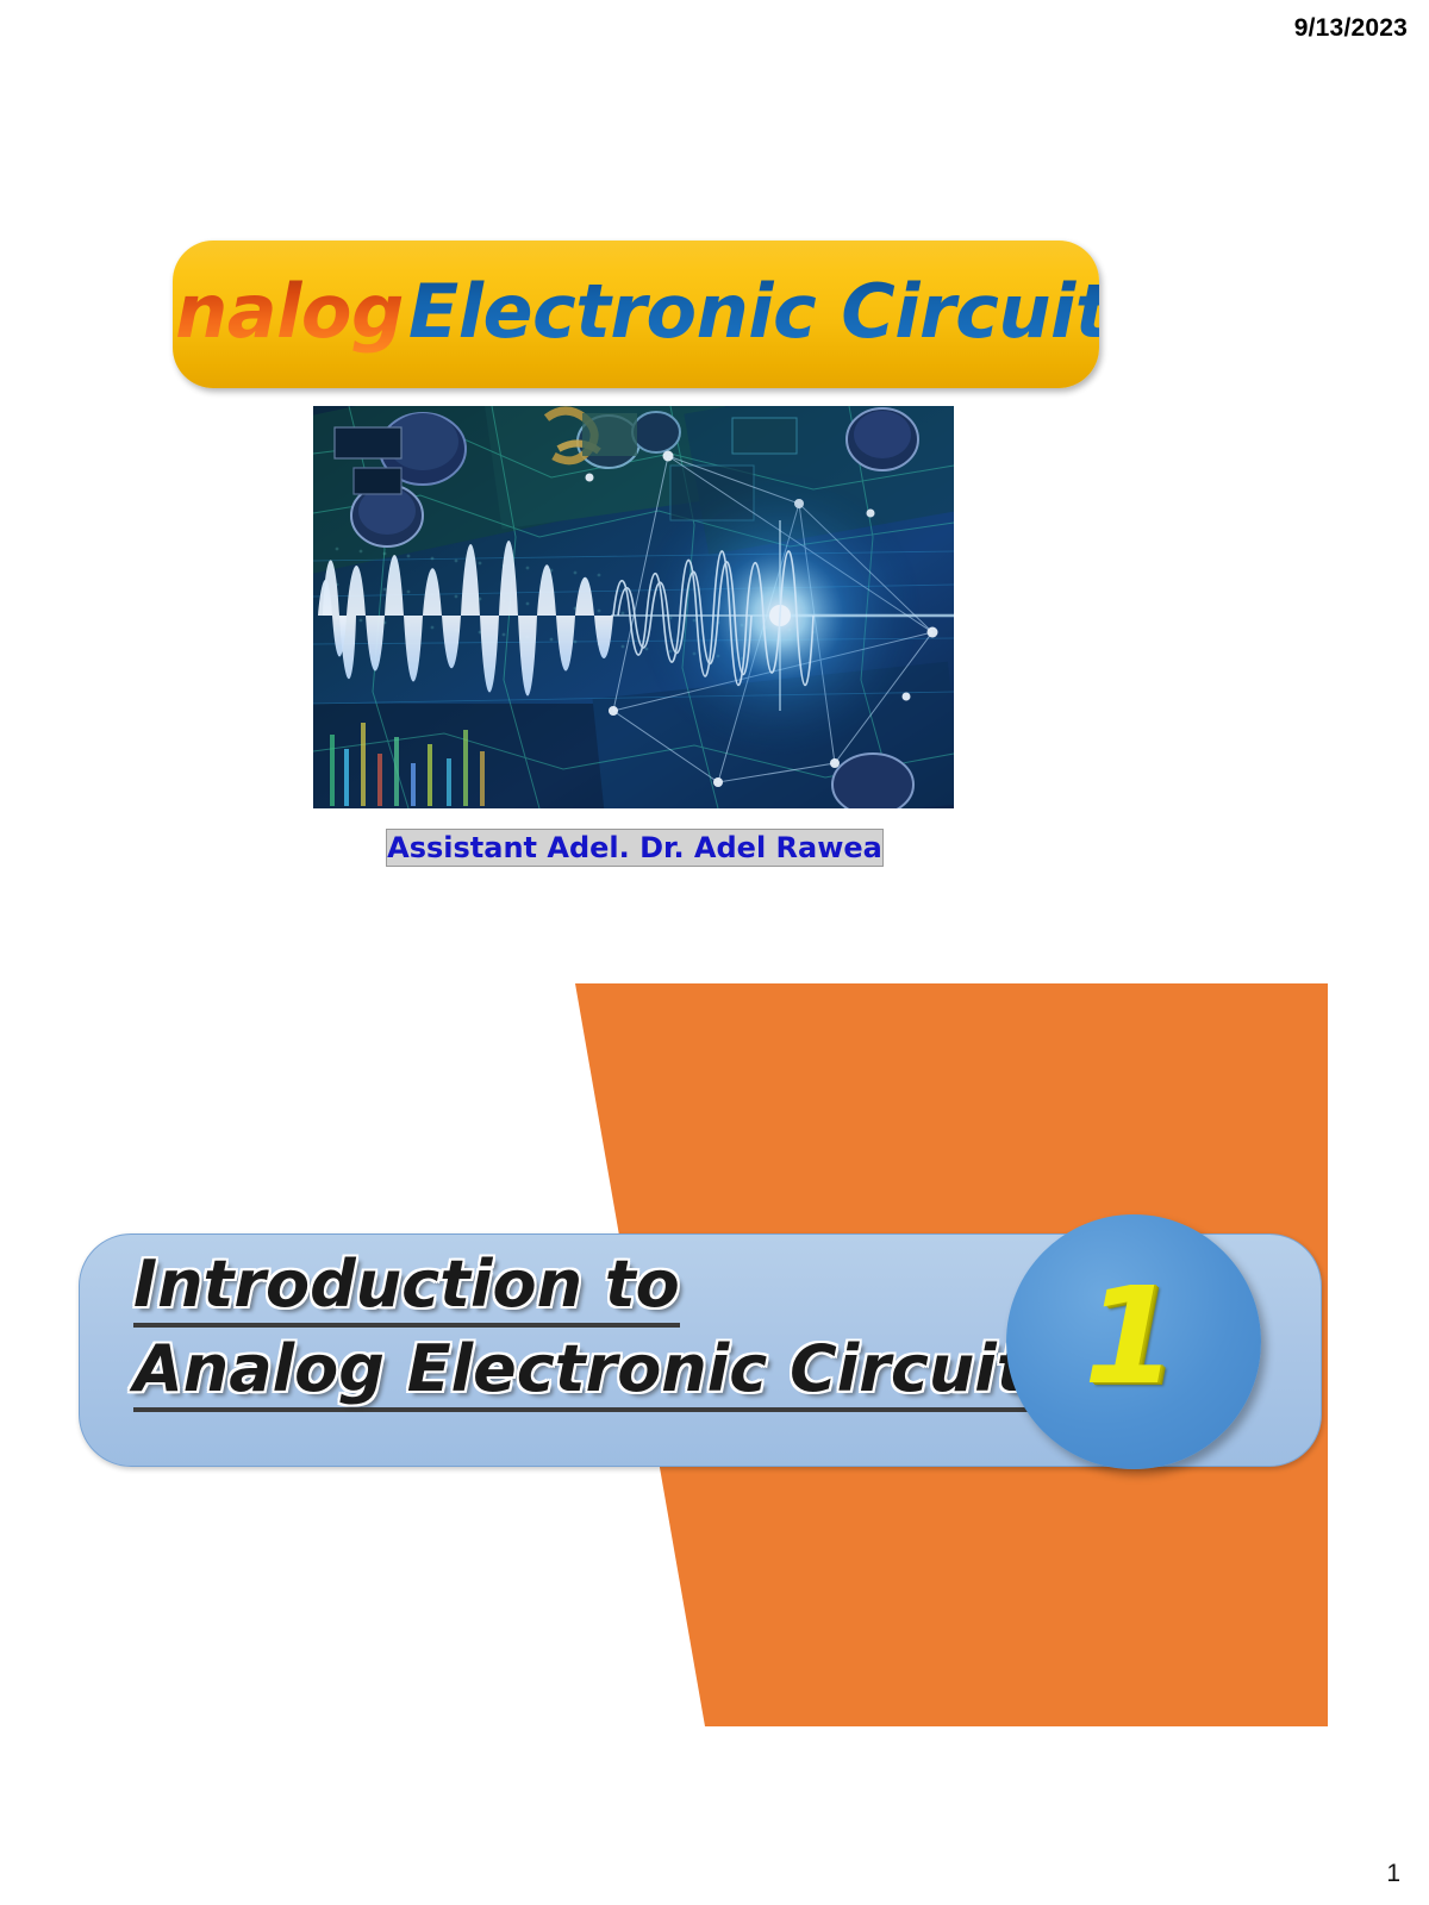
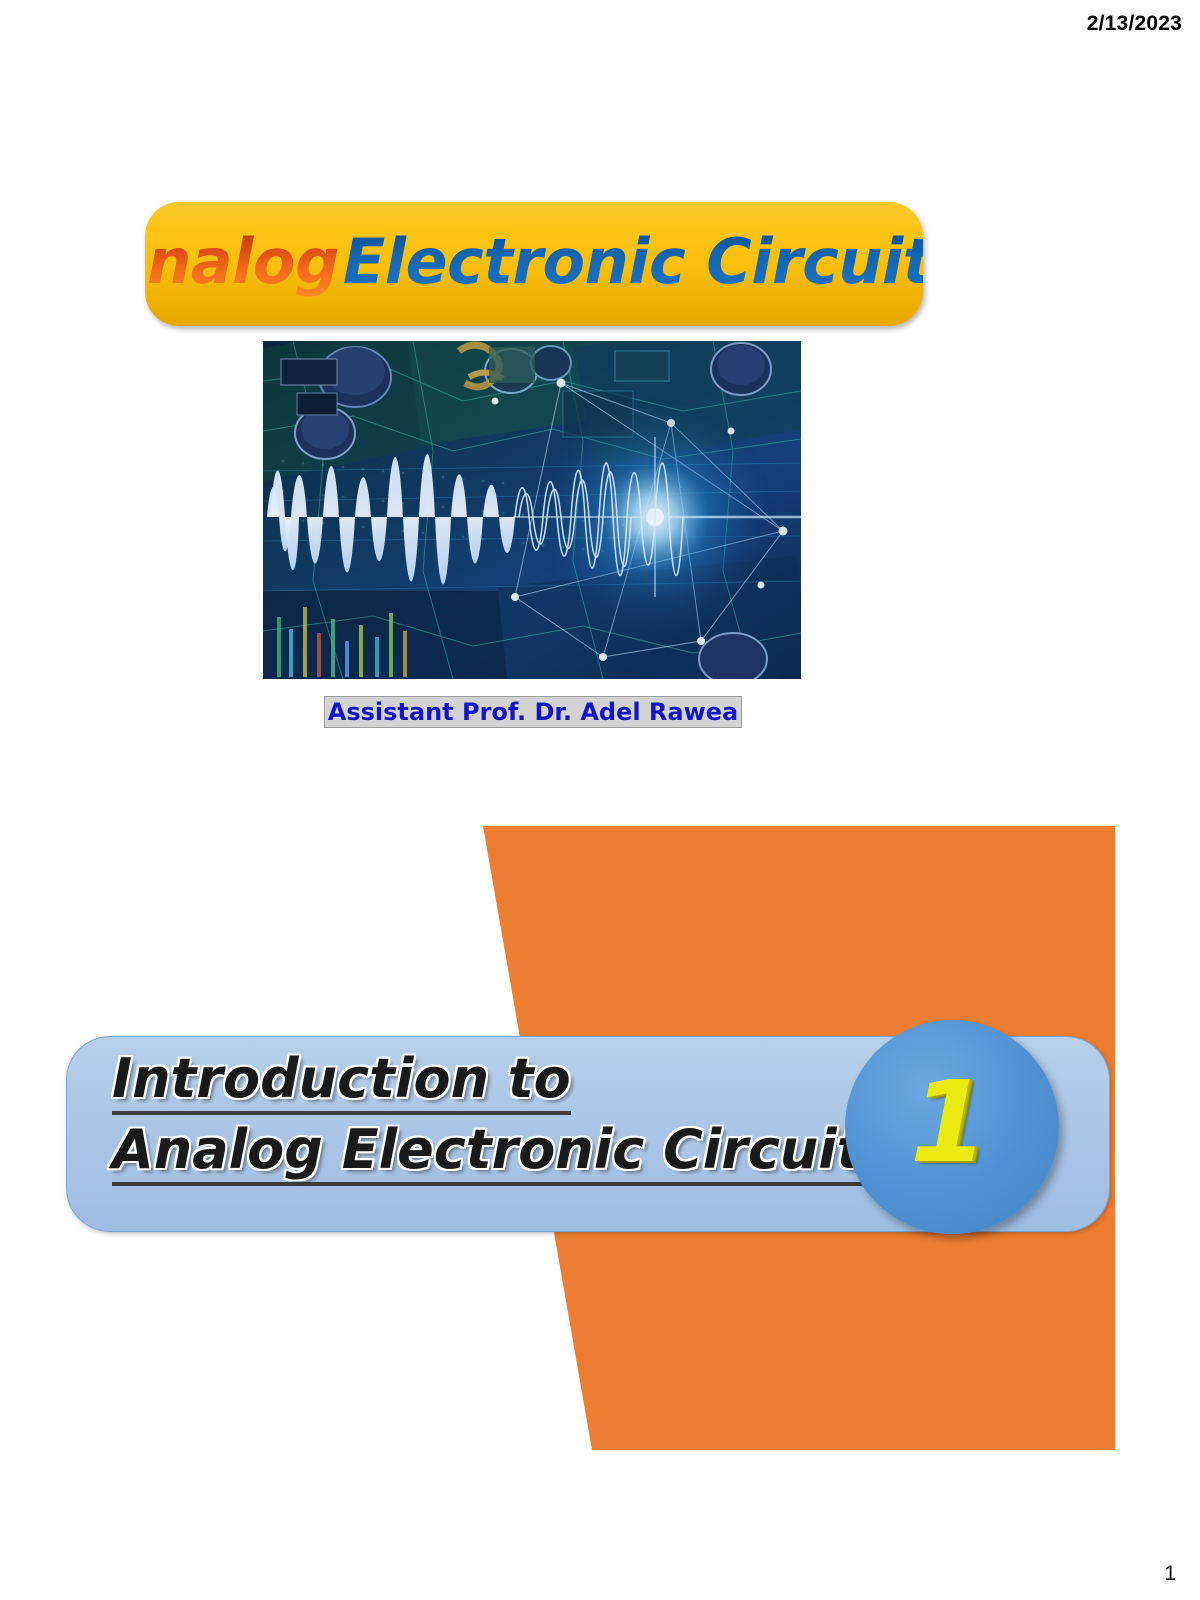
- 9/13/2023
+ 2/13/2023
  nalogElectronic Circuit
- Assistant Adel. Dr. Adel Rawea
+ Assistant Prof. Dr. Adel Rawea
  Introduction to
  Analog Electronic Circui
  1
  1
